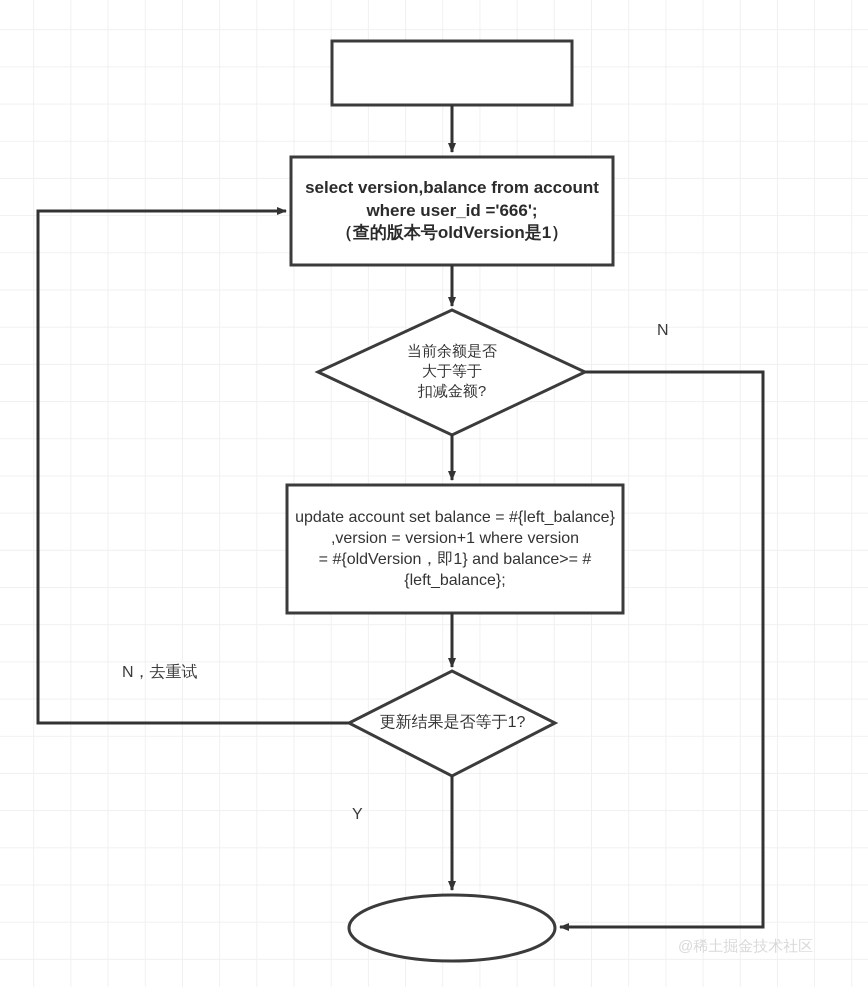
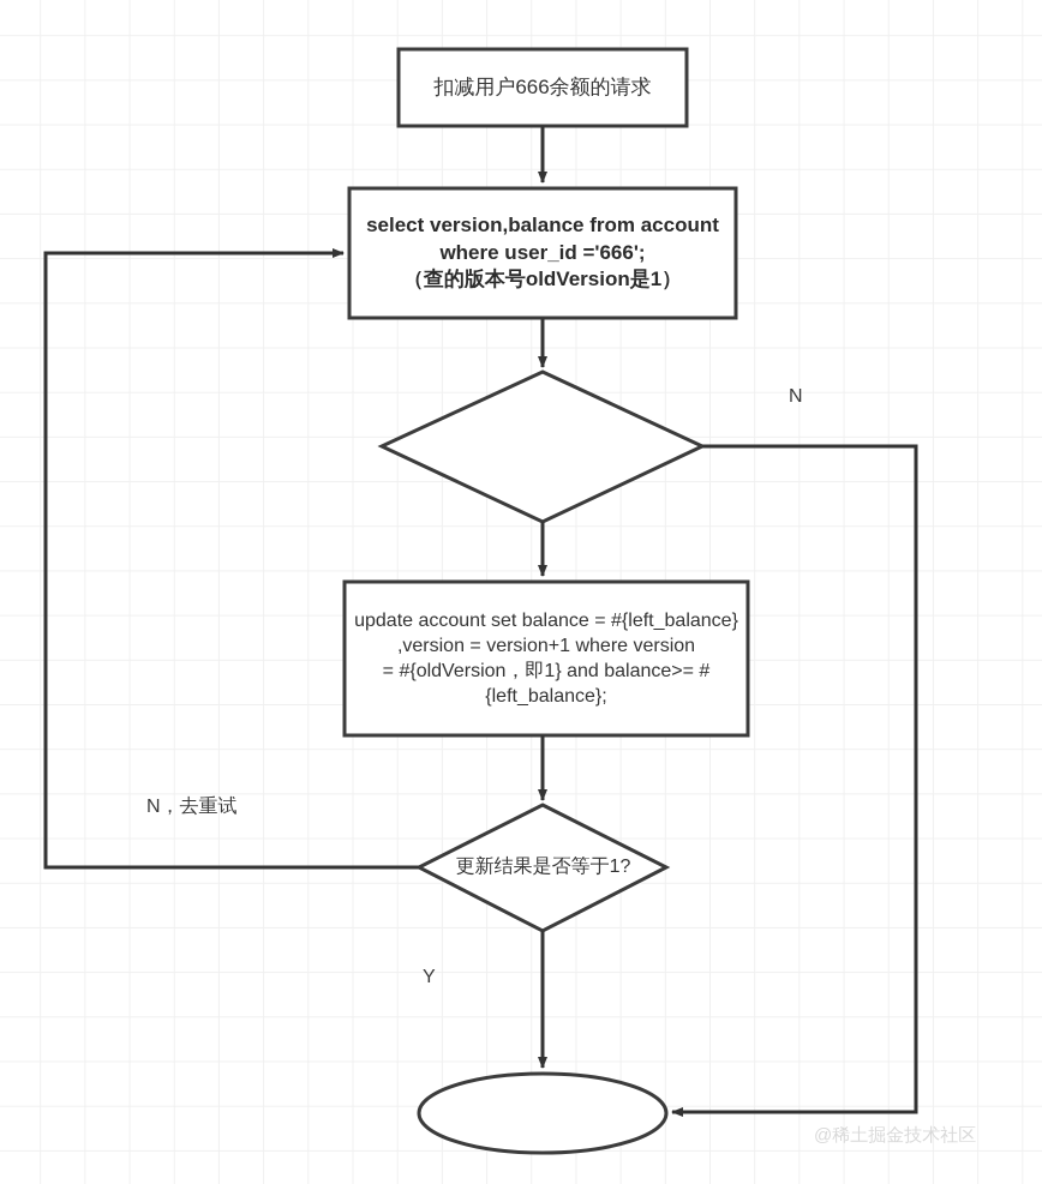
+ 扣减用户666余额的请求
  select version,balance from account where user_id ='666';
  （查的版本号oldVersion是1）
- 当前余额是否
- 大于等于
- 扣减金额?
  update account set balance = #{left_balance} ,version = version+1 where version
  = #{oldVersion，即1} and balance>= #{left_balance};
  更新结果是否等于1?
  N
  N，去重试
  Y
  @稀土掘金技术社区
